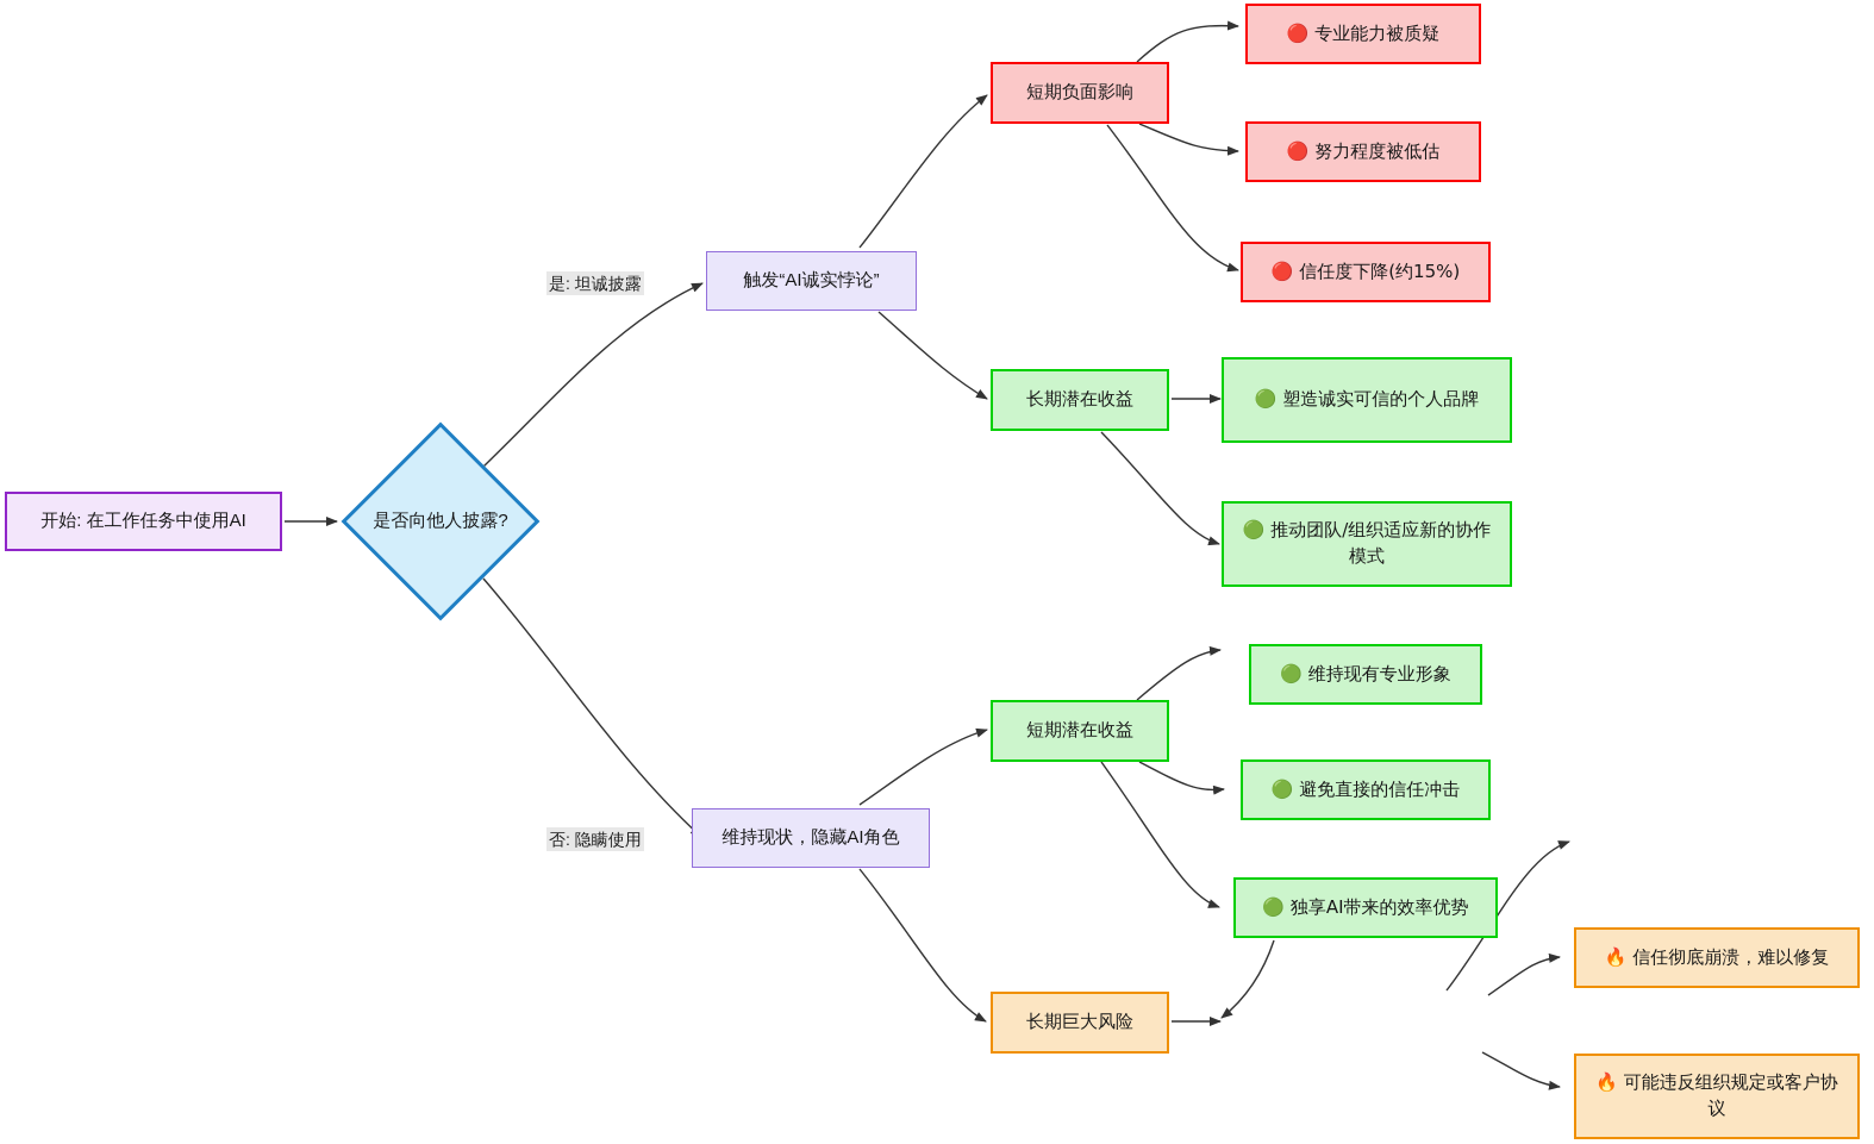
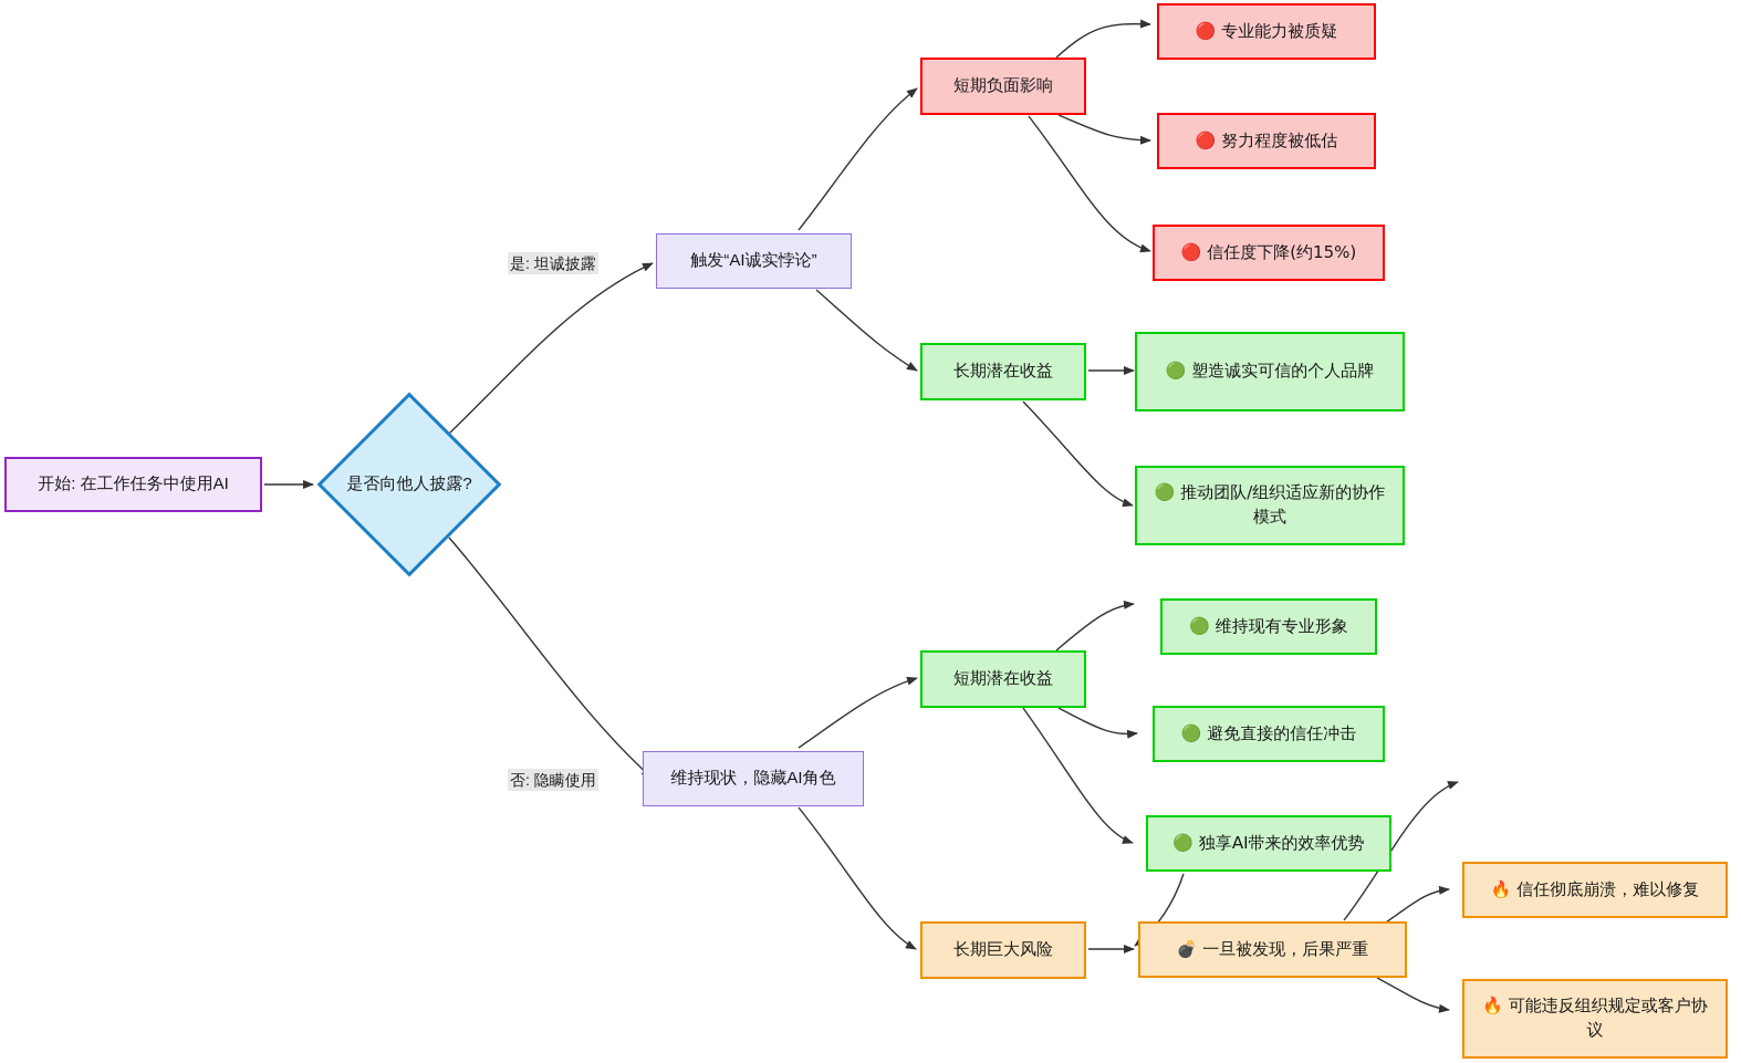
  开始: 在工作任务中使用AI
  是否向他人披露?
  是: 坦诚披露
  否: 隐瞒使用
  触发“AI诚实悖论”
  维持现状，隐藏AI角色
  短期负面影响
  长期潜在收益
  短期潜在收益
  长期巨大风险
  🔴 专业能力被质疑
  🔴 努力程度被低估
  🔴 信任度下降(约15%)
  🟢 塑造诚实可信的个人品牌
  🟢 推动团队/组织适应新的协作模式
  🟢 维持现有专业形象
  🟢 避免直接的信任冲击
  🟢 独享AI带来的效率优势
+ 💣 一旦被发现，后果严重
  🔥 信任彻底崩溃，难以修复
  🔥 可能违反组织规定或客户协议
